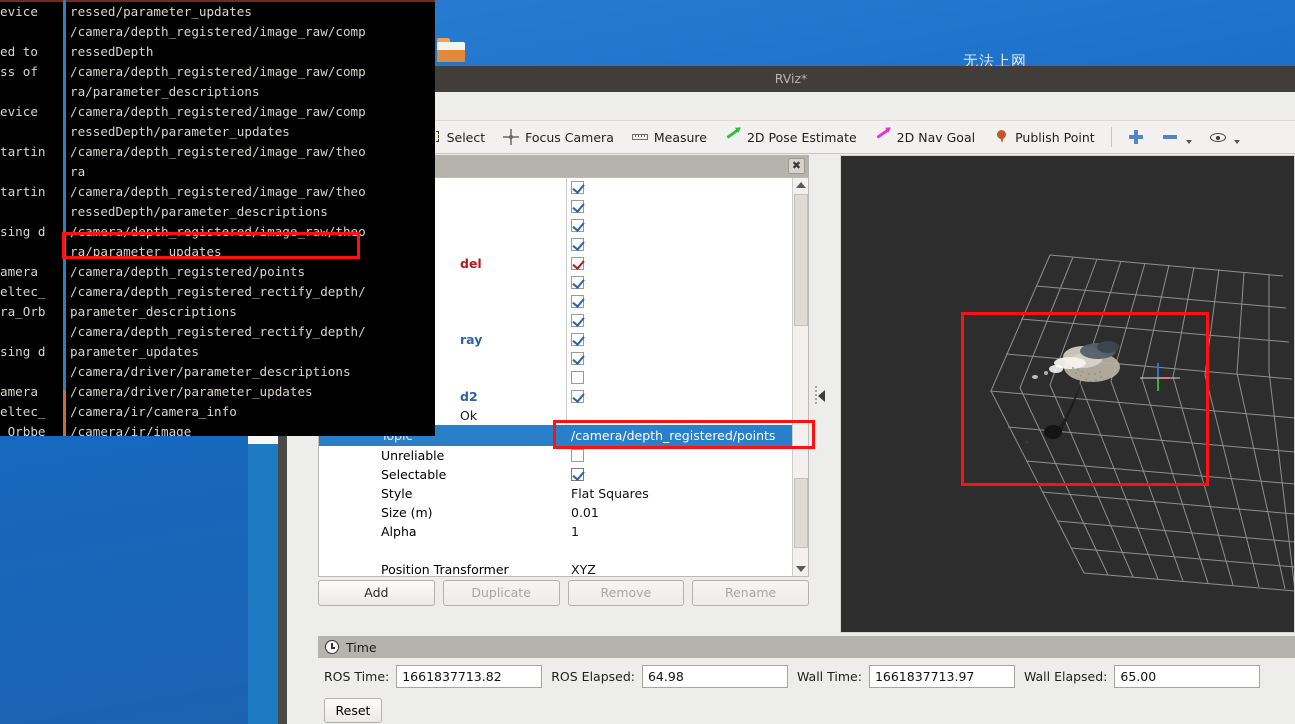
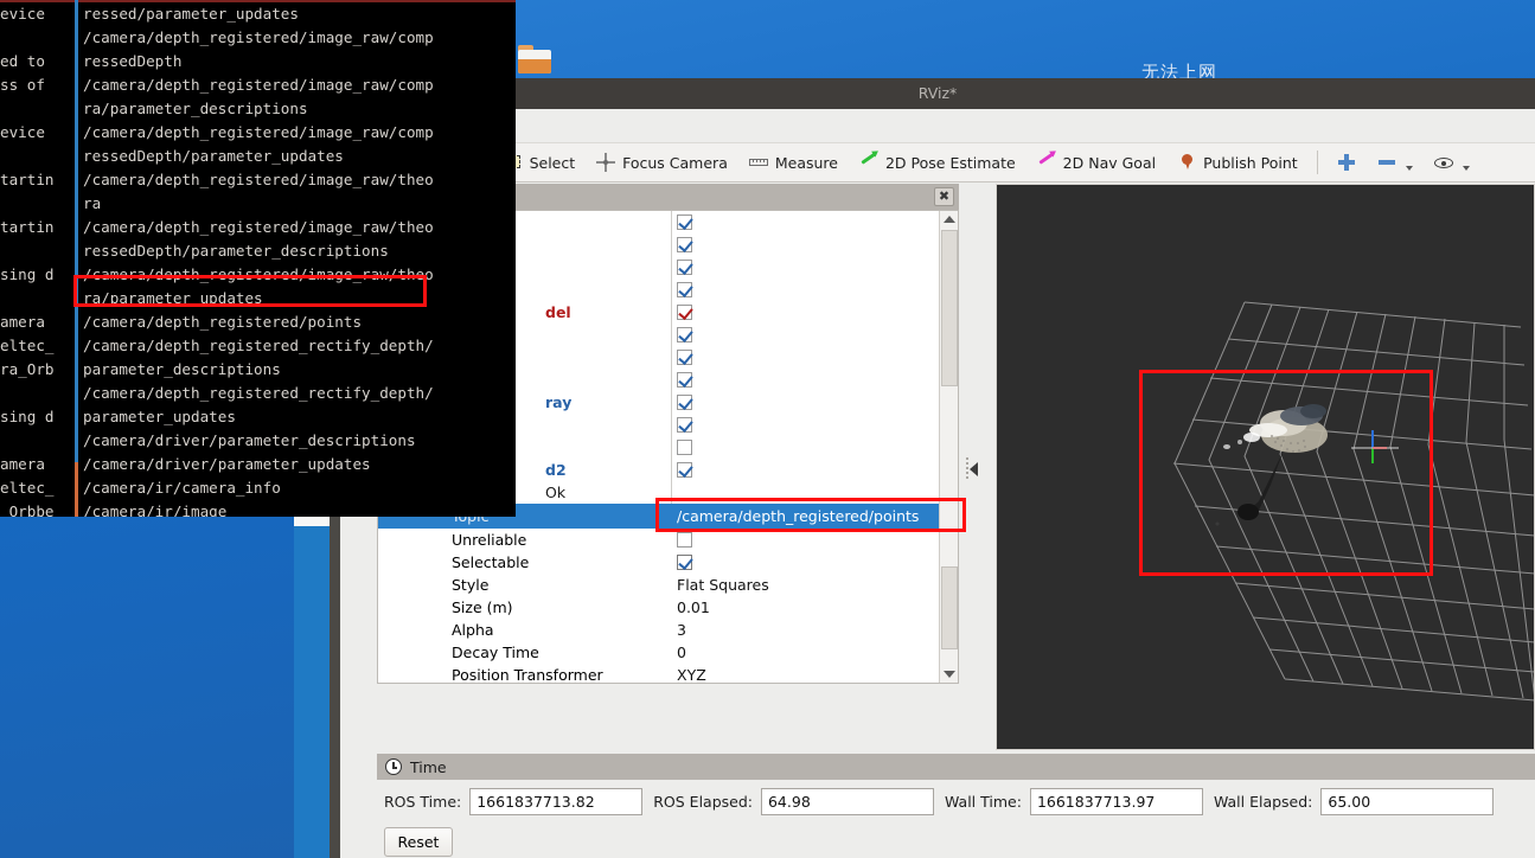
  无法上网
  、
  RViz*
  Select
  Focus Camera
  Measure
  2D Pose Estimate
  2D Nav Goal
  Publish Point
  ✖
  del
  ray
  d2
  Ok
  /camera/depth_registered/points
  Unreliable
  Selectable
  Style
  Flat Squares
  Size (m)
  0.01
  Alpha
- 1
+ 3
+ Decay Time
+ 0
  Position Transformer
  XYZ
- Add
- Duplicate
- Remove
- Rename
  Time
  ROS Time:
  1661837713.82
  ROS Elapsed:
  64.98
  Wall Time:
  1661837713.97
  Wall Elapsed:
  65.00
  Reset
  evice
  ed to
  ss of
  evice
  tartin
  tartin
  sing d
  amera
  eltec_
  ra_Orb
  sing d
  amera
  eltec_
  _Orbbe
  ressed/parameter_updates
  /camera/depth_registered/image_raw/comp
  ressedDepth
  /camera/depth_registered/image_raw/comp
  ra/parameter_descriptions
  /camera/depth_registered/image_raw/comp
  ressedDepth/parameter_updates
  /camera/depth_registered/image_raw/theo
  ra
  /camera/depth_registered/image_raw/theo
  ressedDepth/parameter_descriptions
  /camera/depth_registered/image_raw/theo
  ra/parameter_updates
  /camera/depth_registered/points
  /camera/depth_registered_rectify_depth/
  parameter_descriptions
  /camera/depth_registered_rectify_depth/
  parameter_updates
  /camera/driver/parameter_descriptions
  /camera/driver/parameter_updates
  /camera/ir/camera_info
  /camera/ir/image
